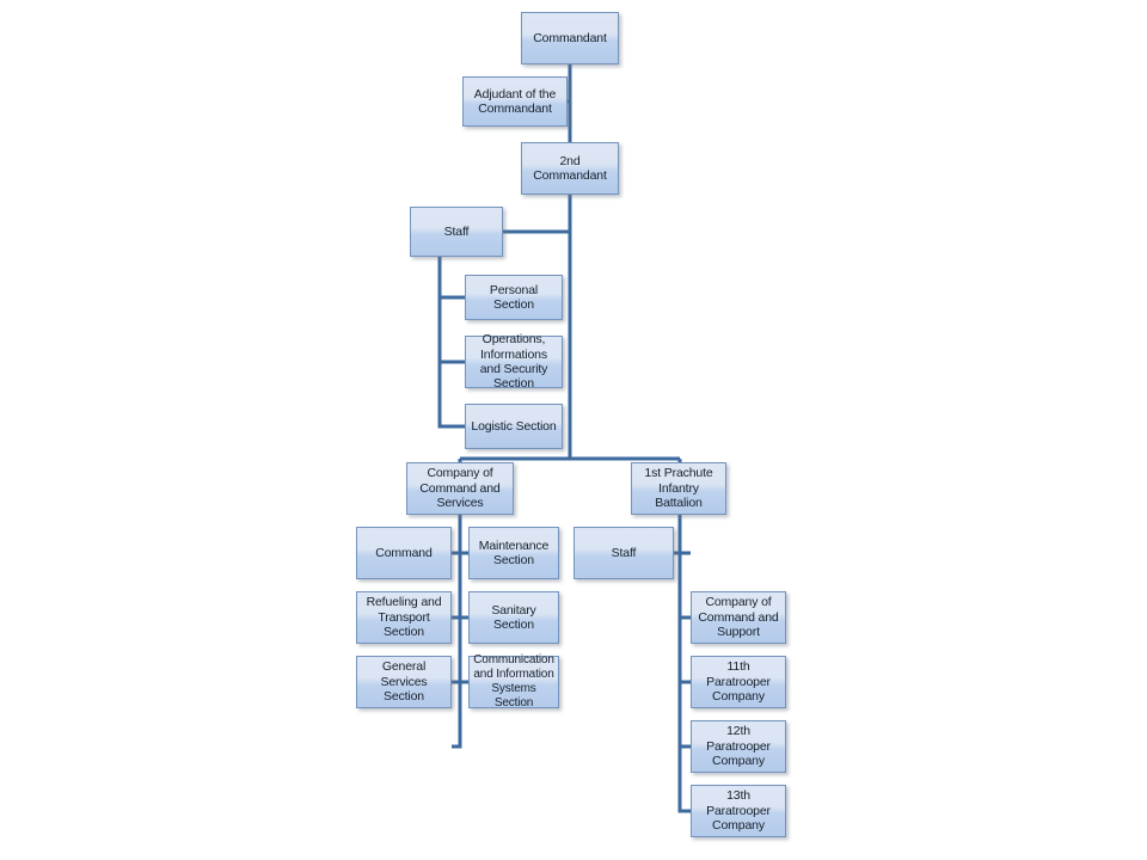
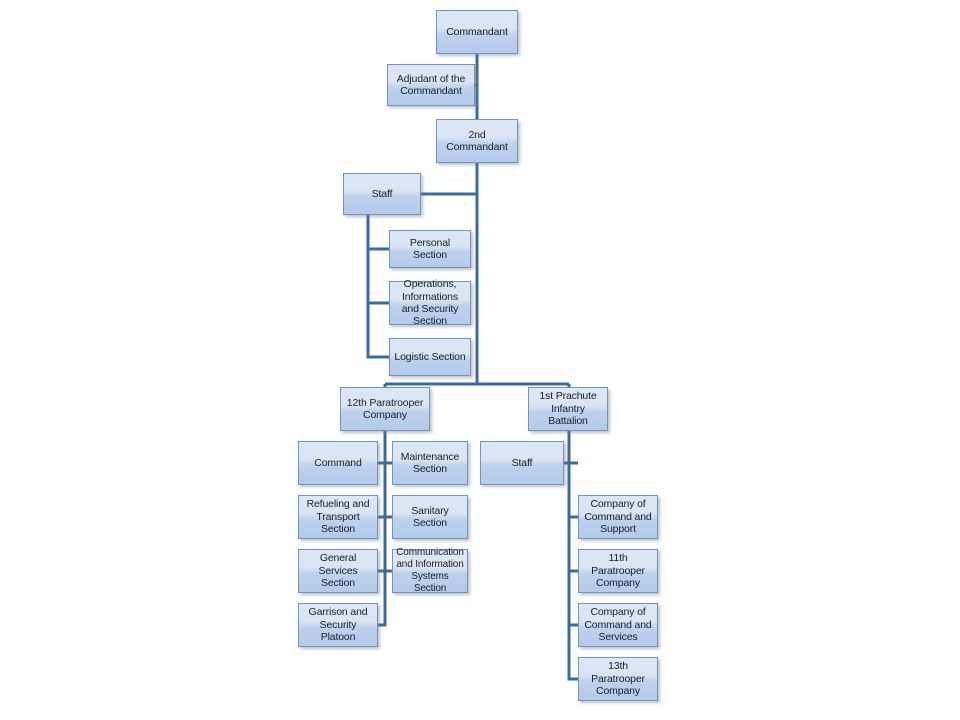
  Commandant
  Adjudant of the Commandant
  2nd Commandant
  Staff
  Personal Section
  Operations, Informations and Security Section
  Logistic Section
- Company of Command and Services
+ 12th Paratrooper Company
  1st Prachute Infantry Battalion
  Command
  Maintenance Section
  Refueling and Transport Section
  Sanitary Section
  General Services Section
  Communication and Information Systems Section
+ Garrison and Security Platoon
  Staff
  Company of Command and Support
  11th Paratrooper Company
- 12th Paratrooper Company
+ Company of Command and Services
  13th Paratrooper Company
